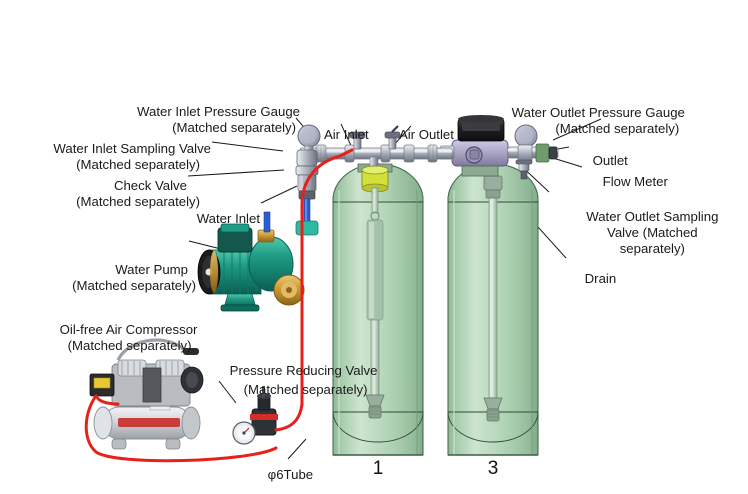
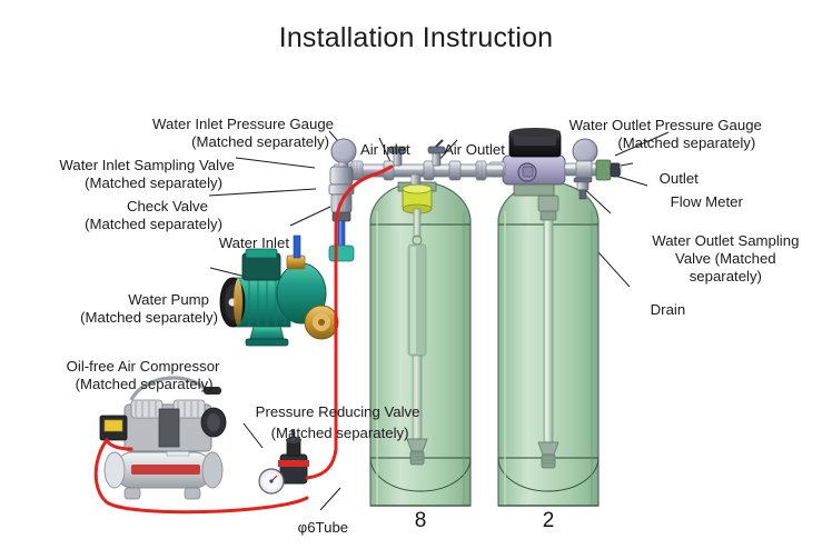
+ Installation Instruction
  Water Inlet Pressure Gauge
  (Matched separately)
  Water Inlet Sampling Valve
  (Matched separately)
  Check Valve
  (Matched separately)
  Water Inlet
  Air Inlet
  Air Outlet
  Water Outlet Pressure Gauge
  (Matched separately)
  Outlet
  Flow Meter
  Water Outlet Sampling
  Valve (Matched
  separately)
  Drain
  Water Pump
  (Matched separately)
  Oil-free Air Compressor
  (Matched separately)
  Pressure Reducing Valve
  (Matched separately)
  φ6Tube
- 1
+ 8
- 3
+ 2
